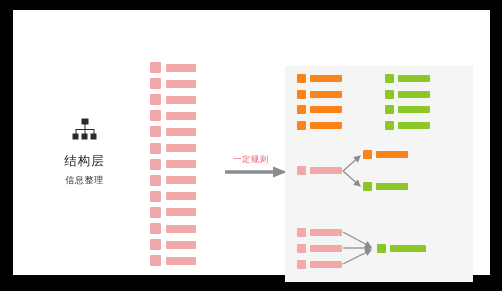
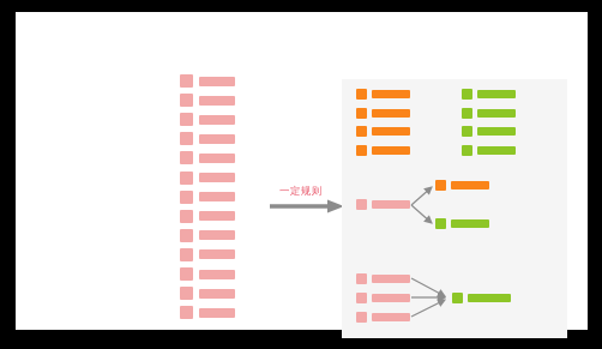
- 结构层
- 信息整理
  一定规则
